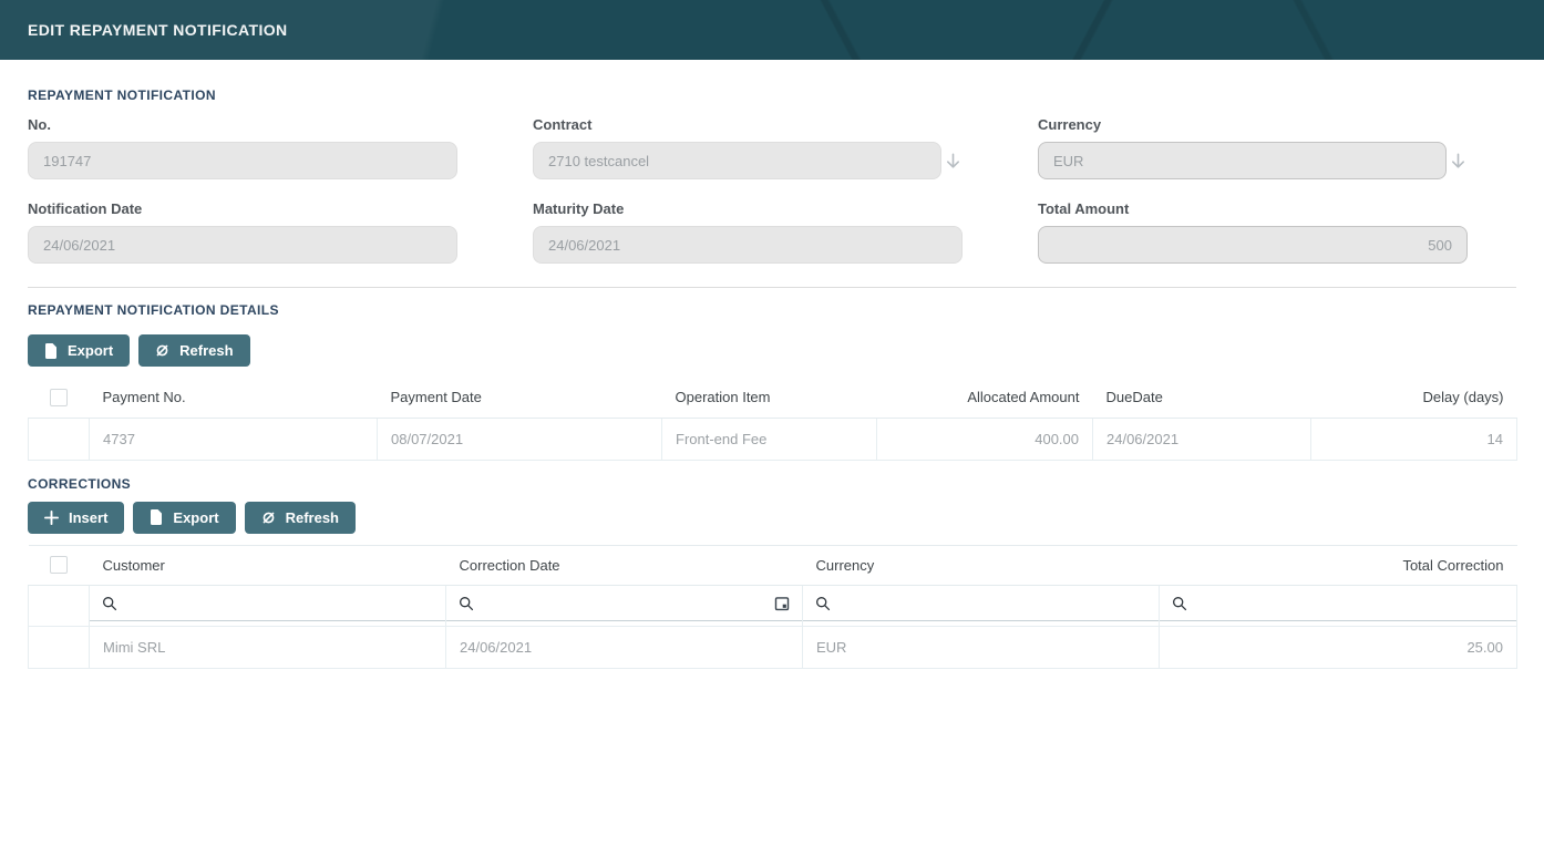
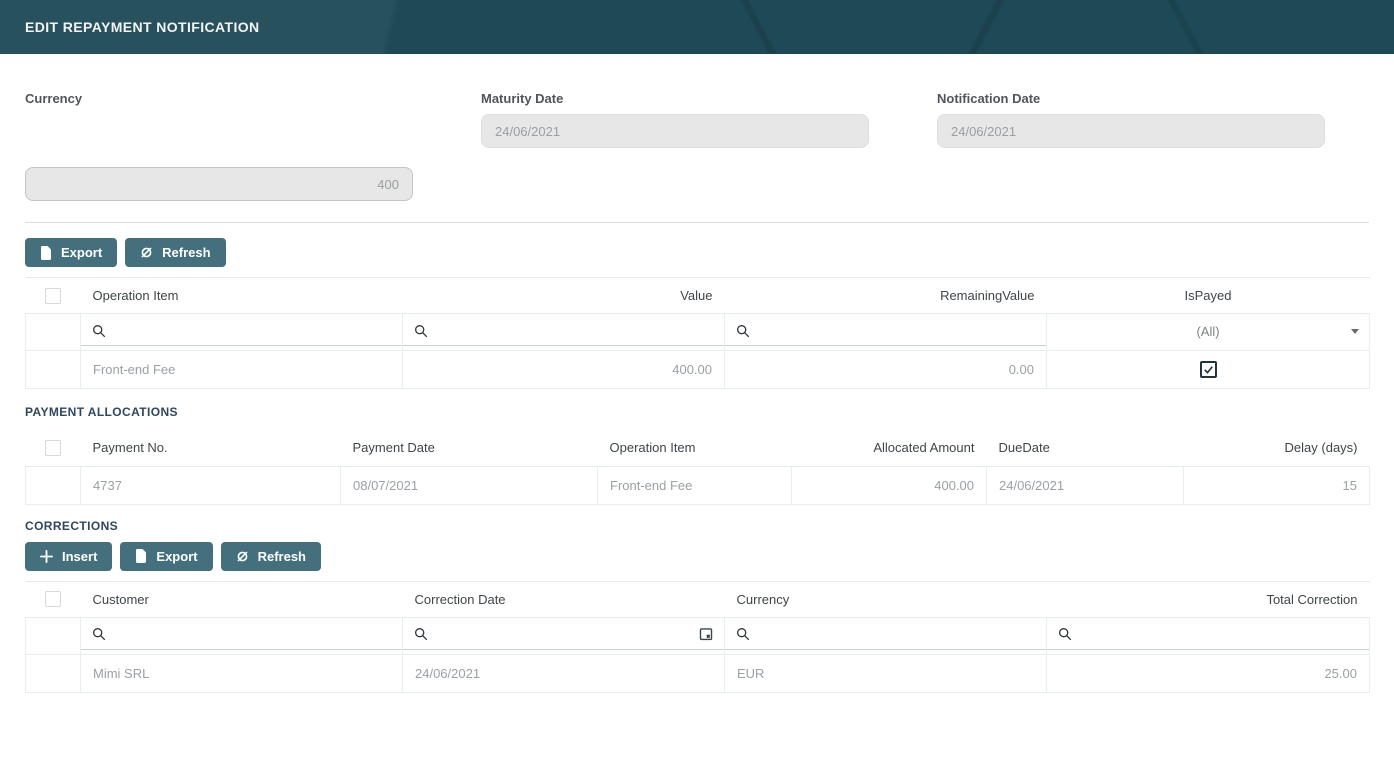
  EDIT REPAYMENT NOTIFICATION
- REPAYMENT NOTIFICATION
- No.
- 191747
- Contract
- 2710 testcancel
  Currency
- EUR
- Notification Date
+ Maturity Date
  24/06/2021
- Maturity Date
+ Notification Date
  24/06/2021
- Total Amount
- 500
+ 400
- REPAYMENT NOTIFICATION DETAILS
  Export
  Refresh
+ 	Operation Item	Value	RemainingValue	IsPayed
+ 				(All)
+ 	Front-end Fee	400.00	0.00
+ PAYMENT ALLOCATIONS
  	Payment No.	Payment Date	Operation Item	Allocated Amount	DueDate	Delay (days)
- 	4737	08/07/2021	Front-end Fee	400.00	24/06/2021	14
+ 	4737	08/07/2021	Front-end Fee	400.00	24/06/2021	15
  CORRECTIONS
  Insert
  Export
  Refresh
  	Customer	Correction Date	Currency	Total Correction
  	Mimi SRL	24/06/2021	EUR	25.00
